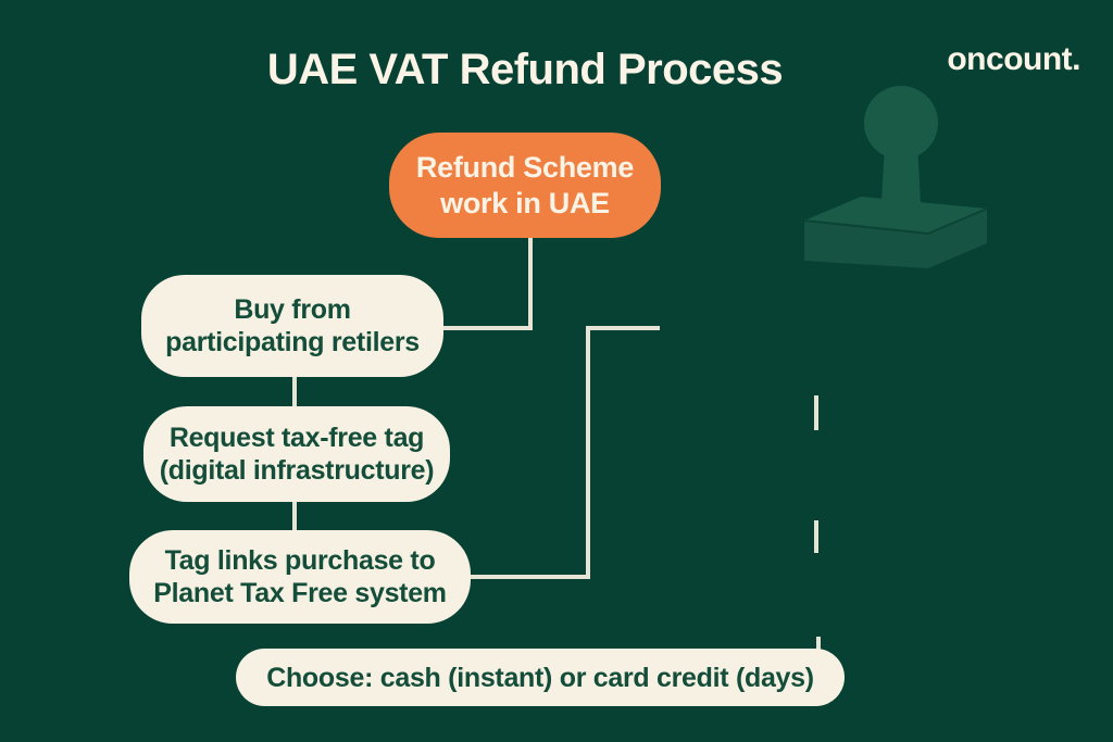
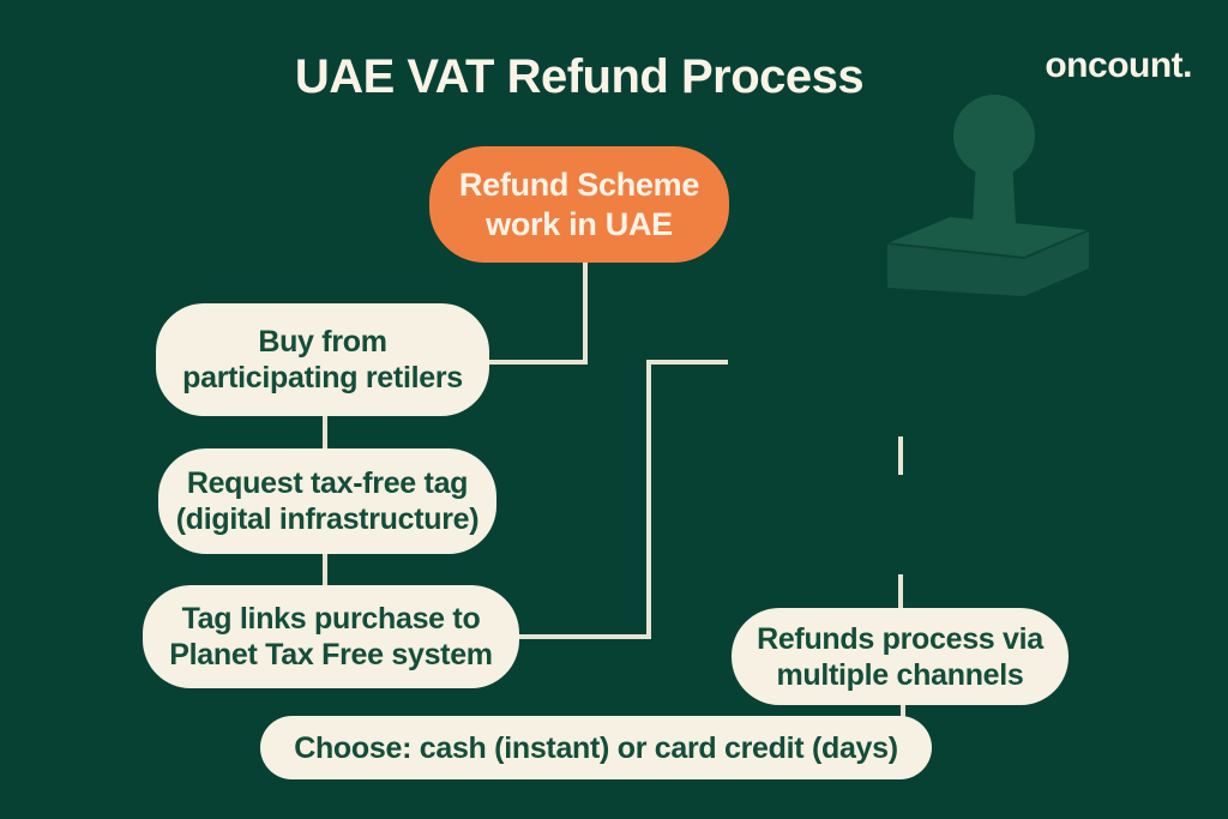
  UAE VAT Refund Process
  oncount.
  Refund Scheme
  work in UAE
  Buy from
  participating retilers
  Request tax-free tag
  (digital infrastructure)
  Tag links purchase to
  Planet Tax Free system
+ Refunds process via
+ multiple channels
  Choose: cash (instant) or card credit (days)
